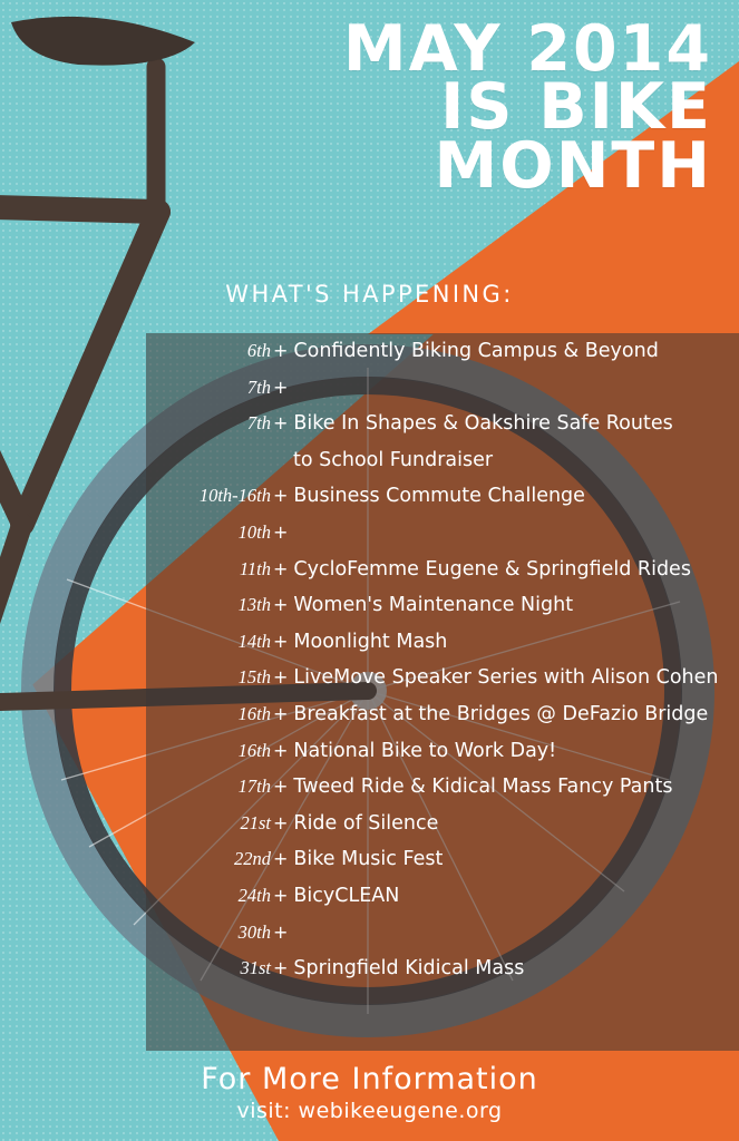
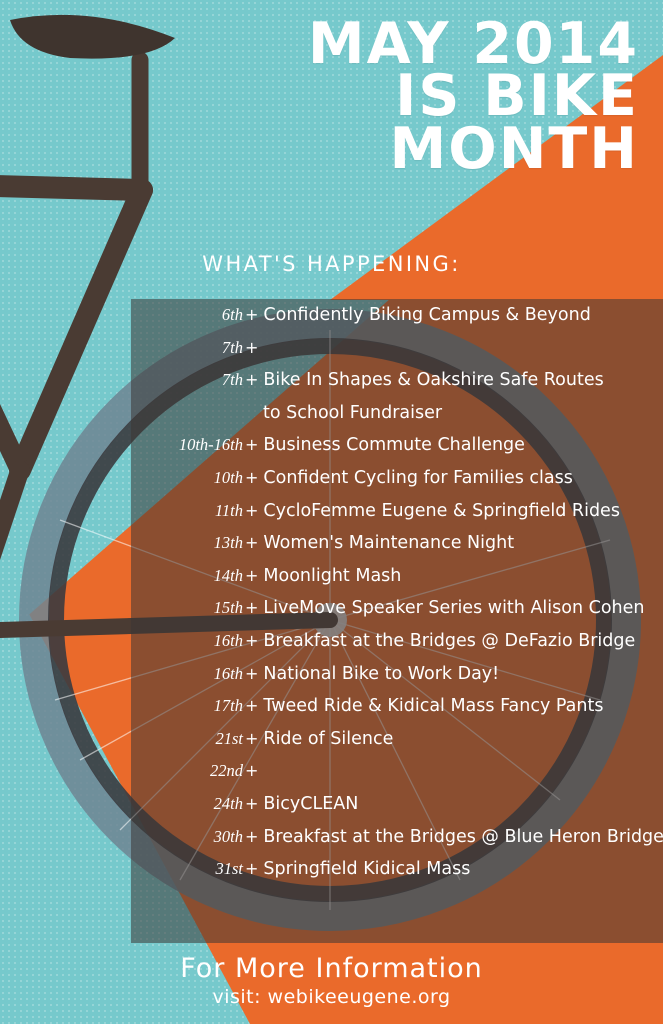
  MAY 2014
  IS BIKE
  MONTH
  WHAT'S HAPPENING:
  6th
  +
  Confidently Biking Campus & Beyond
  7th
  +
  7th
  +
  Bike In Shapes & Oakshire Safe Routes
  to School Fundraiser
  10th-16th
  +
  Business Commute Challenge
  10th
  +
+ Confident Cycling for Families class
  11th
  +
  CycloFemme Eugene & Springfield Rides
  13th
  +
  Women's Maintenance Night
  14th
  +
  Moonlight Mash
  15th
  +
  LiveMove Speaker Series with Alison Cohen
  16th
  +
  Breakfast at the Bridges @ DeFazio Bridge
  16th
  +
  National Bike to Work Day!
  17th
  +
  Tweed Ride & Kidical Mass Fancy Pants
  21st
  +
  Ride of Silence
  22nd
  +
- Bike Music Fest
  24th
  +
  BicyCLEAN
  30th
  +
+ Breakfast at the Bridges @ Blue Heron Bridge
  31st
  +
  Springfield Kidical Mass
  For More Information
  visit: webikeeugene.org
